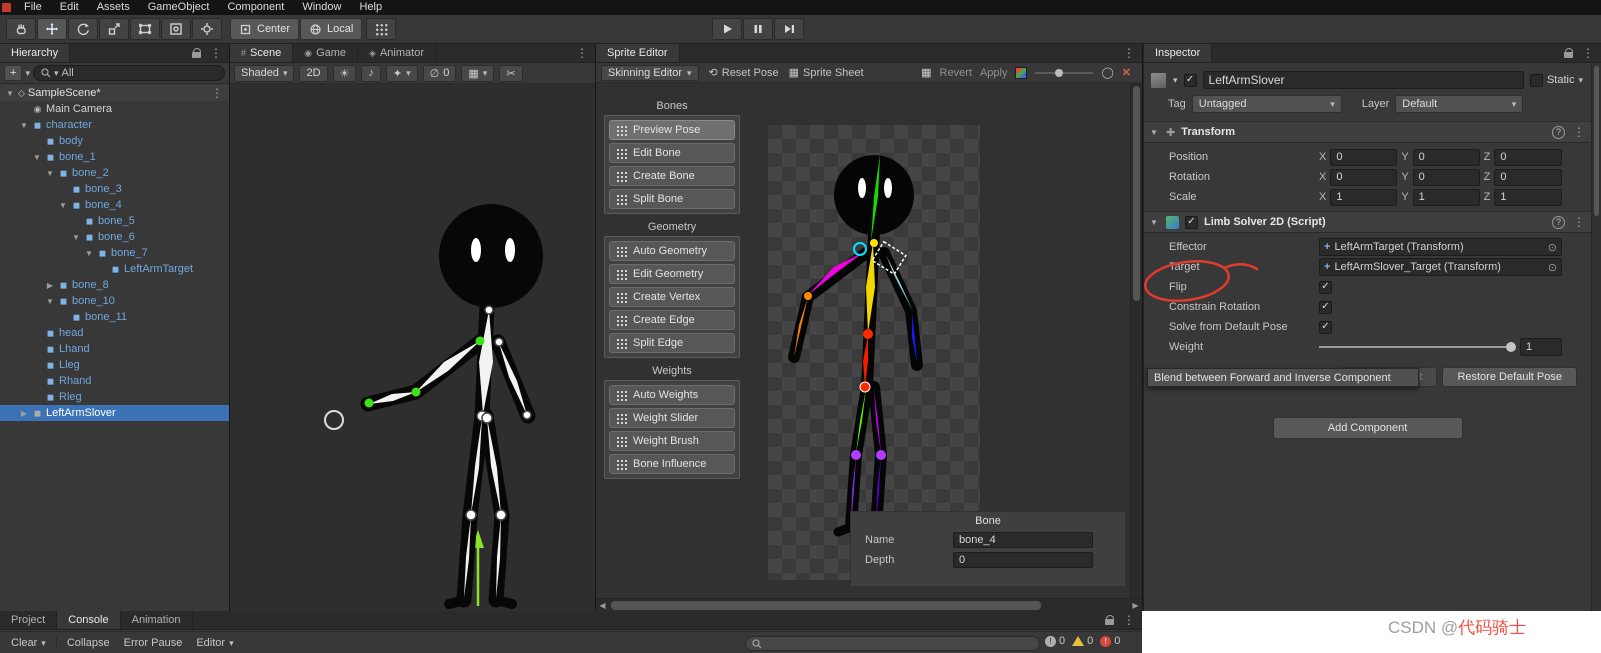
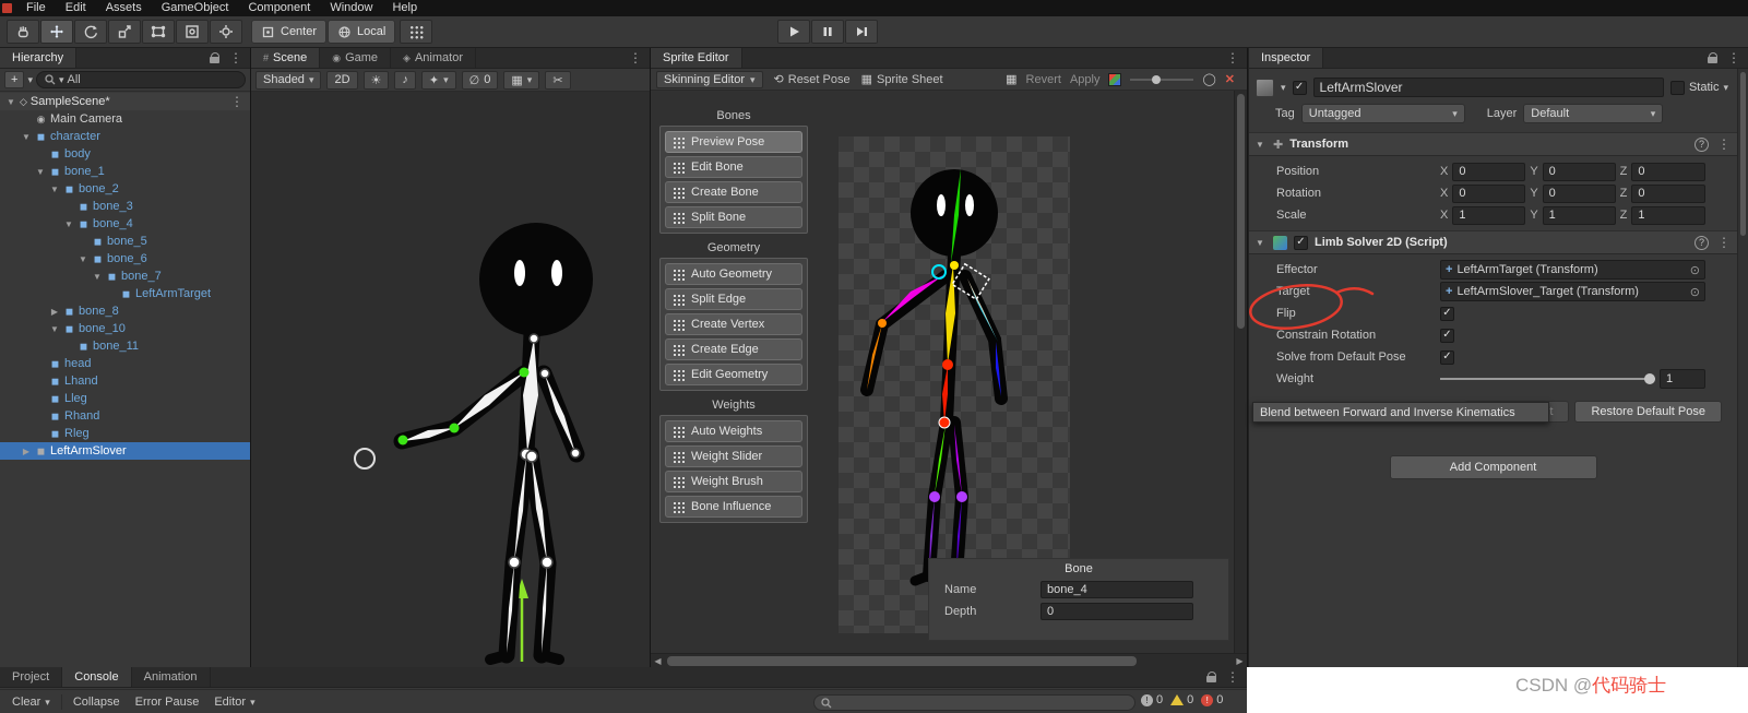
  File
  Edit
  Assets
  GameObject
  Component
  Window
  Help
  Center
  Local
  Hierarchy
  +
  All
  ▼
  ◇
  SampleScene*
  ◉
  Main Camera
  ▼
  ◼
  character
  ◼
  body
  ▼
  ◼
  bone_1
  ▼
  ◼
  bone_2
  ◼
  bone_3
  ▼
  ◼
  bone_4
  ◼
  bone_5
  ▼
  ◼
  bone_6
  ▼
  ◼
  bone_7
  ◼
  LeftArmTarget
  ▶
  ◼
  bone_8
  ▼
  ◼
  bone_10
  ◼
  bone_11
  ◼
  head
  ◼
  Lhand
  ◼
  Lleg
  ◼
  Rhand
  ◼
  Rleg
  ▶
  ◼
  LeftArmSlover
  #
  Scene
  ◉
  Game
  ◈
  Animator
  Shaded
  2D
  ☀
  ♪
  ✦
  ∅
  0
  ▦
  ✂
  Sprite Editor
  Skinning Editor
  ⟲
  Reset Pose
  ▦
  Sprite Sheet
  ▦
  Revert
  Apply
  ◯
  ✕
  Bones
  Preview Pose
  Edit Bone
  Create Bone
  Split Bone
  Geometry
  Auto Geometry
- Edit Geometry
+ Split Edge
  Create Vertex
  Create Edge
- Split Edge
+ Edit Geometry
  Weights
  Auto Weights
  Weight Slider
  Weight Brush
  Bone Influence
  Bone
  Name
  bone_4
  Depth
  0
  ◀
  ▶
  Inspector
  LeftArmSlover
  Static
  Tag
  Untagged
  Layer
  Default
  ▼
  Transform
  Position
  X
  0
  Y
  0
  Z
  0
  Rotation
  X
  0
  Y
  0
  Z
  0
  Scale
  X
  1
  Y
  1
  Z
  1
  ▼
  Limb Solver 2D (Script)
  Effector
  +
  LeftArmTarget (Transform)
  Target
  +
  LeftArmSlover_Target (Transform)
  Flip
  Constrain Rotation
  Solve from Default Pose
  Weight
  1
  Restore Default Pose
  Add Component
- Blend between Forward and Inverse Component
+ Blend between Forward and Inverse Kinematics
  Project
  Console
  Animation
  Clear
  Collapse
  Error Pause
  Editor
  !
  0
  0
  !
  0
  CSDN @代码骑士
